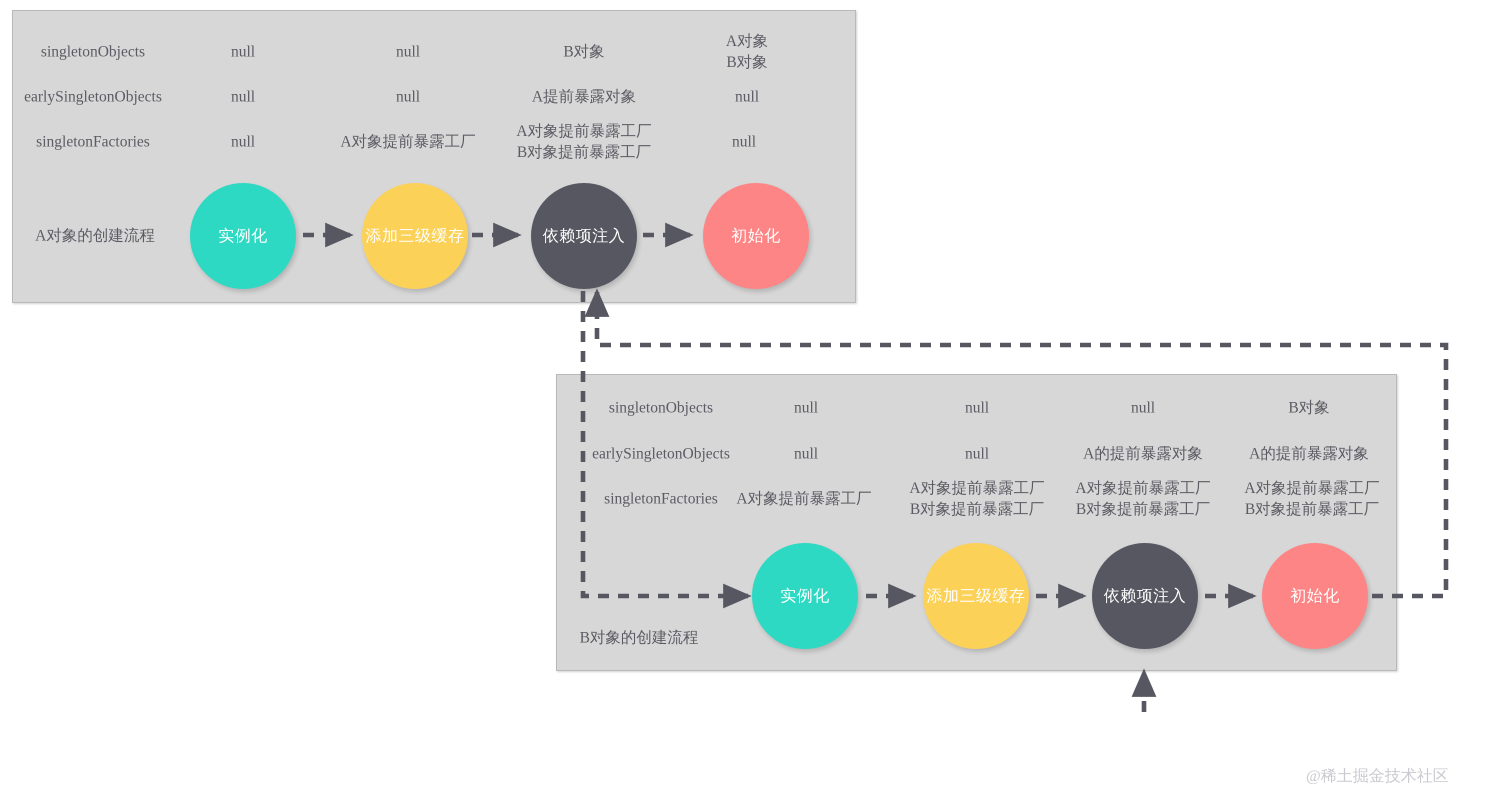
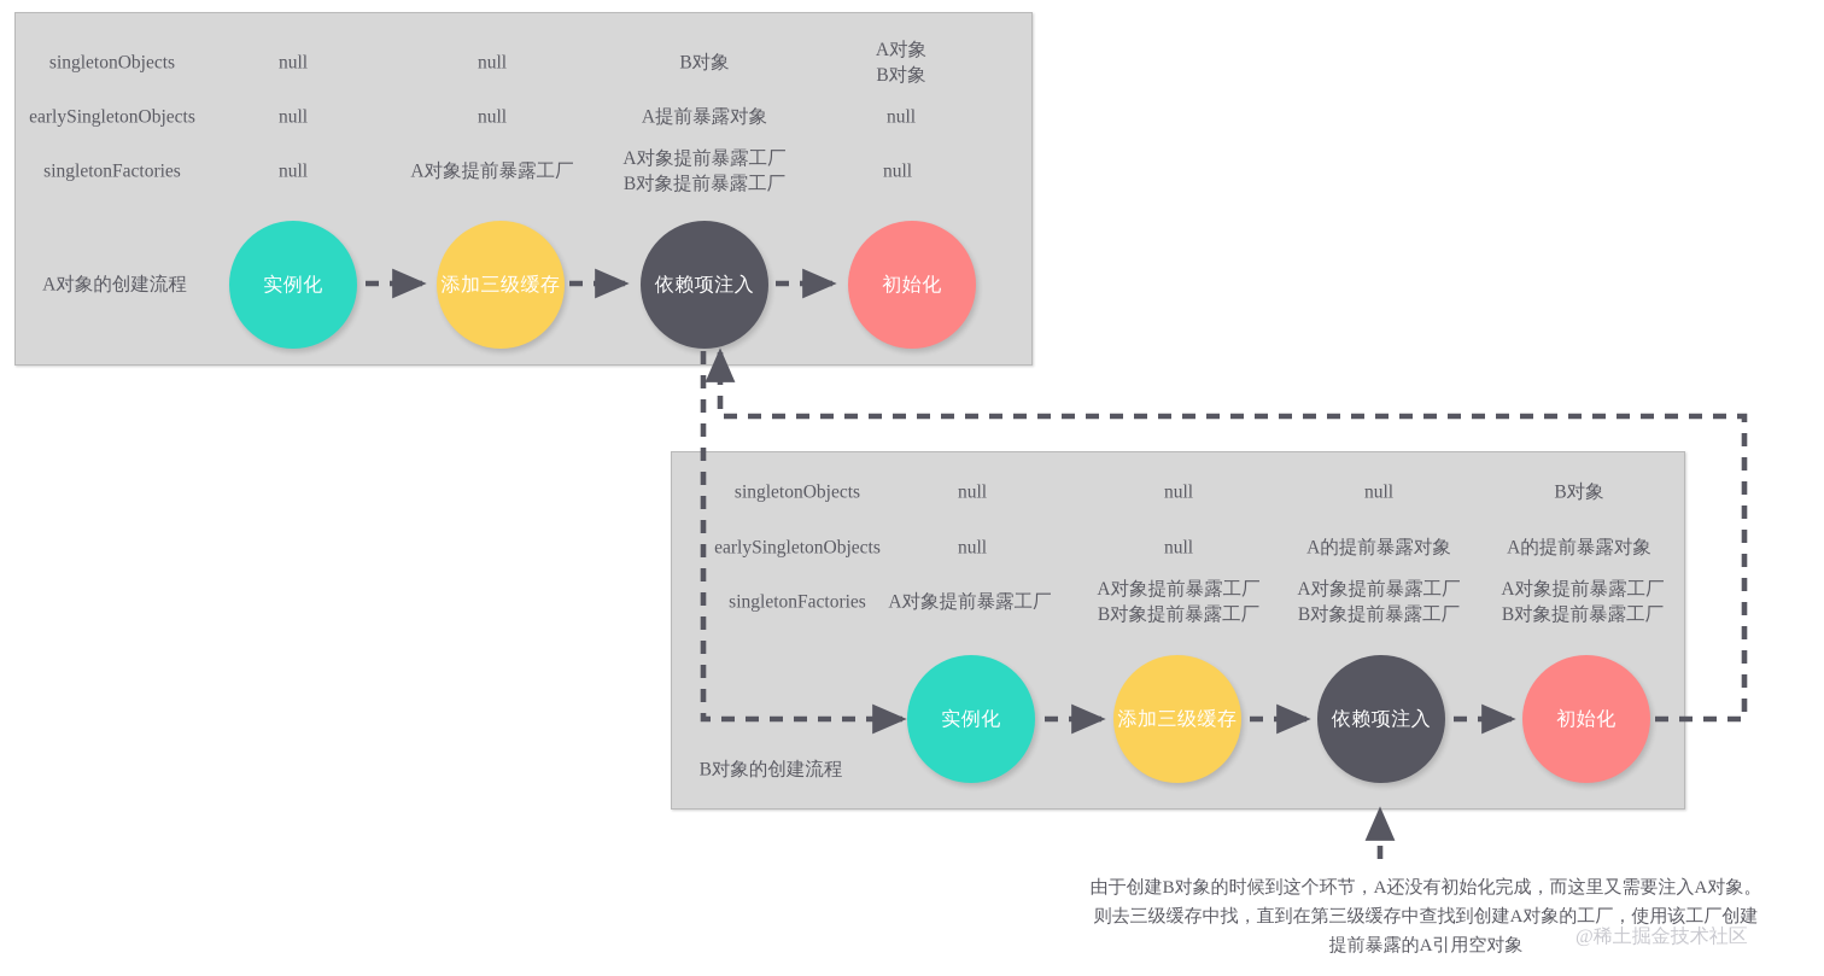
  singletonObjects
  null
  null
  B对象
  A对象
  B对象
  earlySingletonObjects
  null
  null
  A提前暴露对象
  null
  singletonFactories
  null
  A对象提前暴露工厂
  A对象提前暴露工厂
  B对象提前暴露工厂
  null
  A对象的创建流程
  实例化
  添加三级缓存
  依赖项注入
  初始化
  singletonObjects
  null
  null
  null
  B对象
  earlySingletonObjects
  null
  null
  A的提前暴露对象
  A的提前暴露对象
  singletonFactories
  A对象提前暴露工厂
  A对象提前暴露工厂
  B对象提前暴露工厂
  A对象提前暴露工厂
  B对象提前暴露工厂
  A对象提前暴露工厂
  B对象提前暴露工厂
  B对象的创建流程
  实例化
  添加三级缓存
  依赖项注入
  初始化
+ 由于创建B对象的时候到这个环节，A还没有初始化完成，而这里又需要注入A对象。
+ 则去三级缓存中找，直到在第三级缓存中查找到创建A对象的工厂，使用该工厂创建
+ 提前暴露的A引用空对象
  @稀土掘金技术社区
